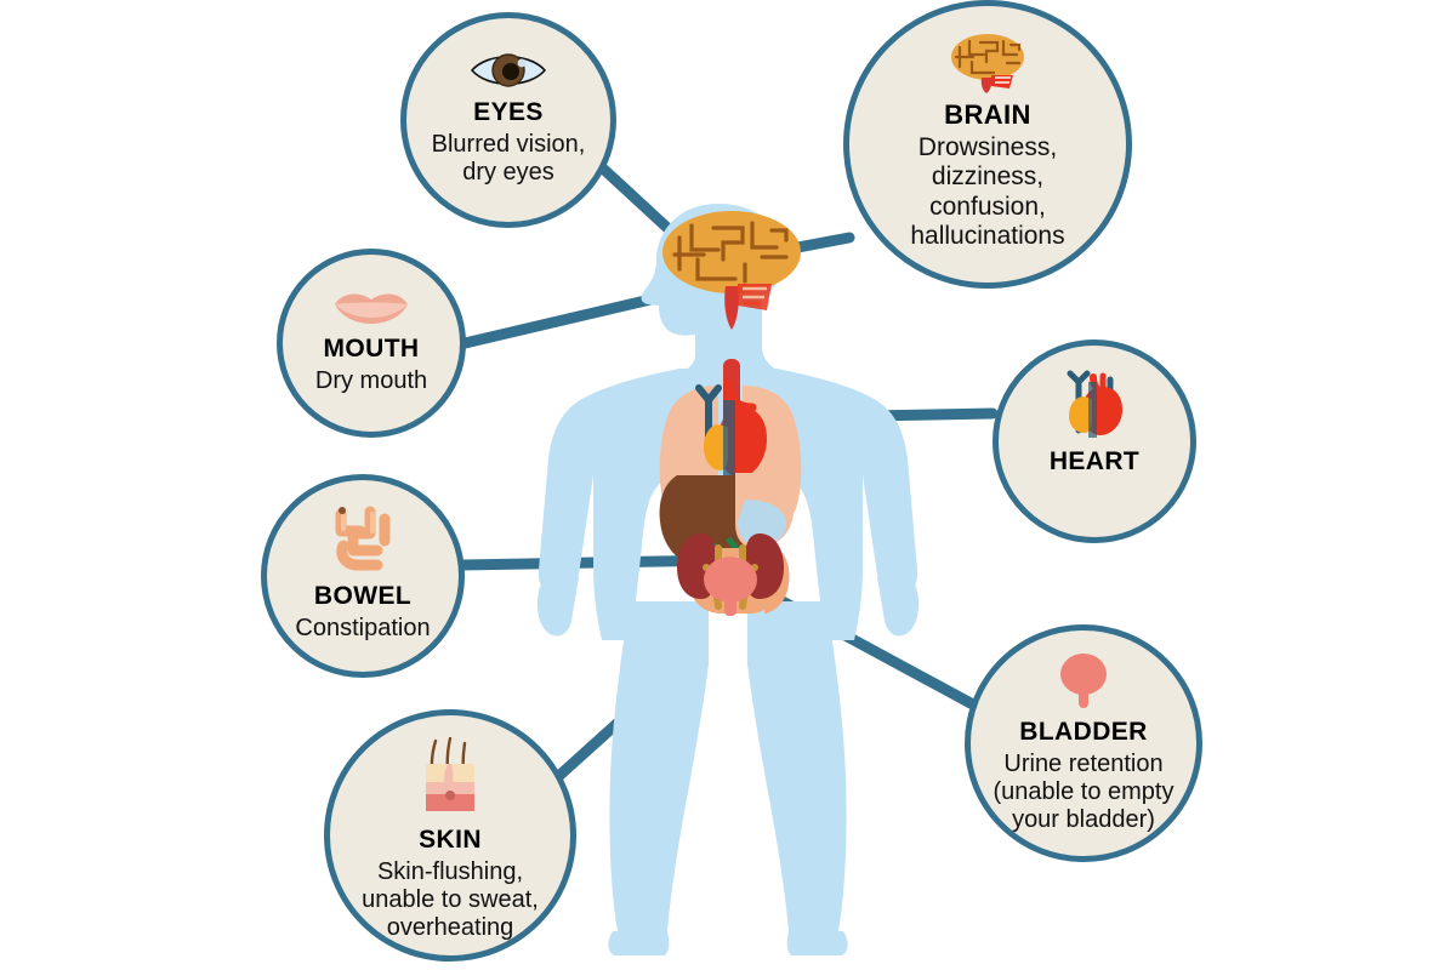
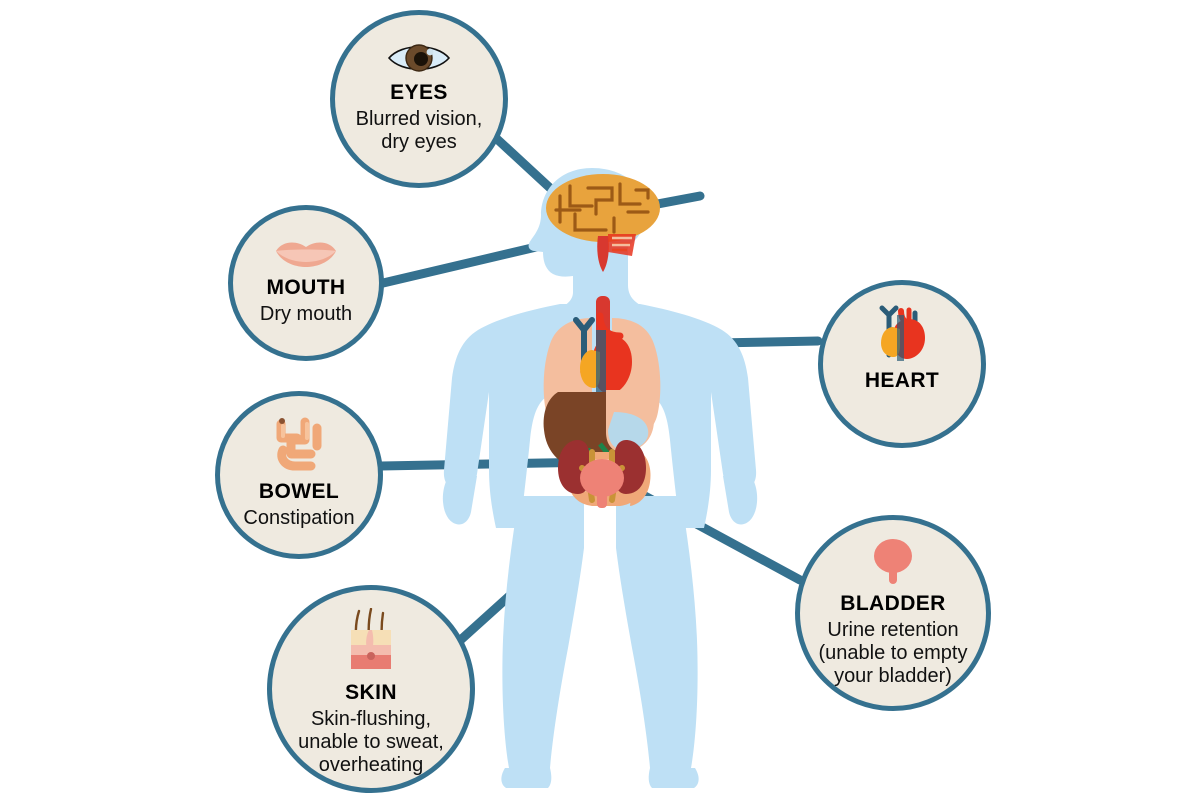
  EYES
  Blurred vision,
  dry eyes
- BRAIN
- Drowsiness,
- dizziness,
- confusion,
- hallucinations
  MOUTH
  Dry mouth
  HEART
  BOWEL
  Constipation
  BLADDER
  Urine retention
  (unable to empty
  your bladder)
  SKIN
  Skin-flushing,
  unable to sweat,
  overheating
